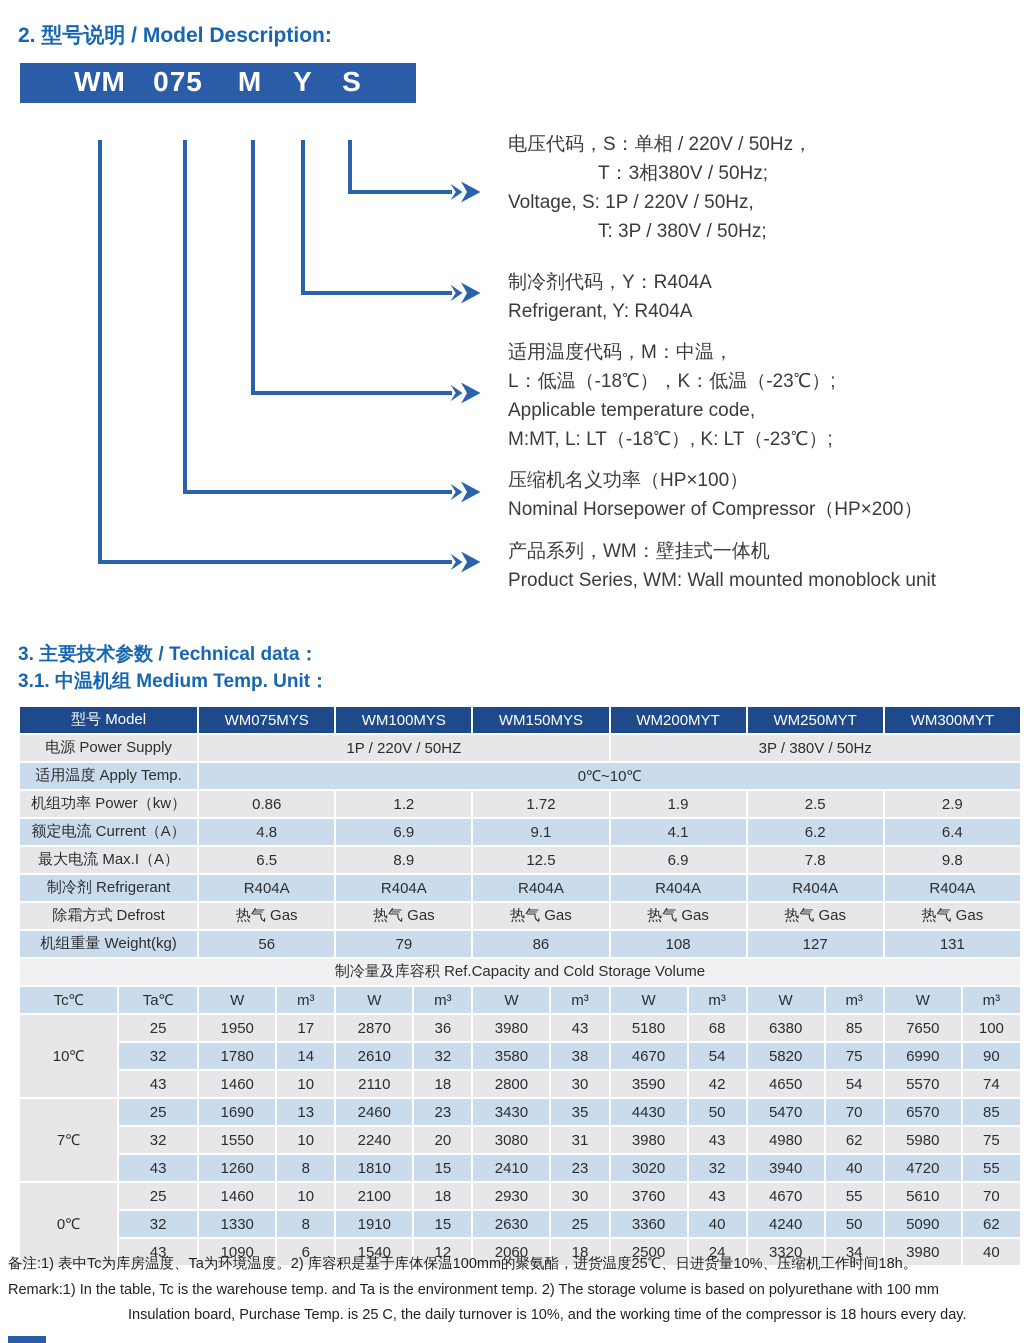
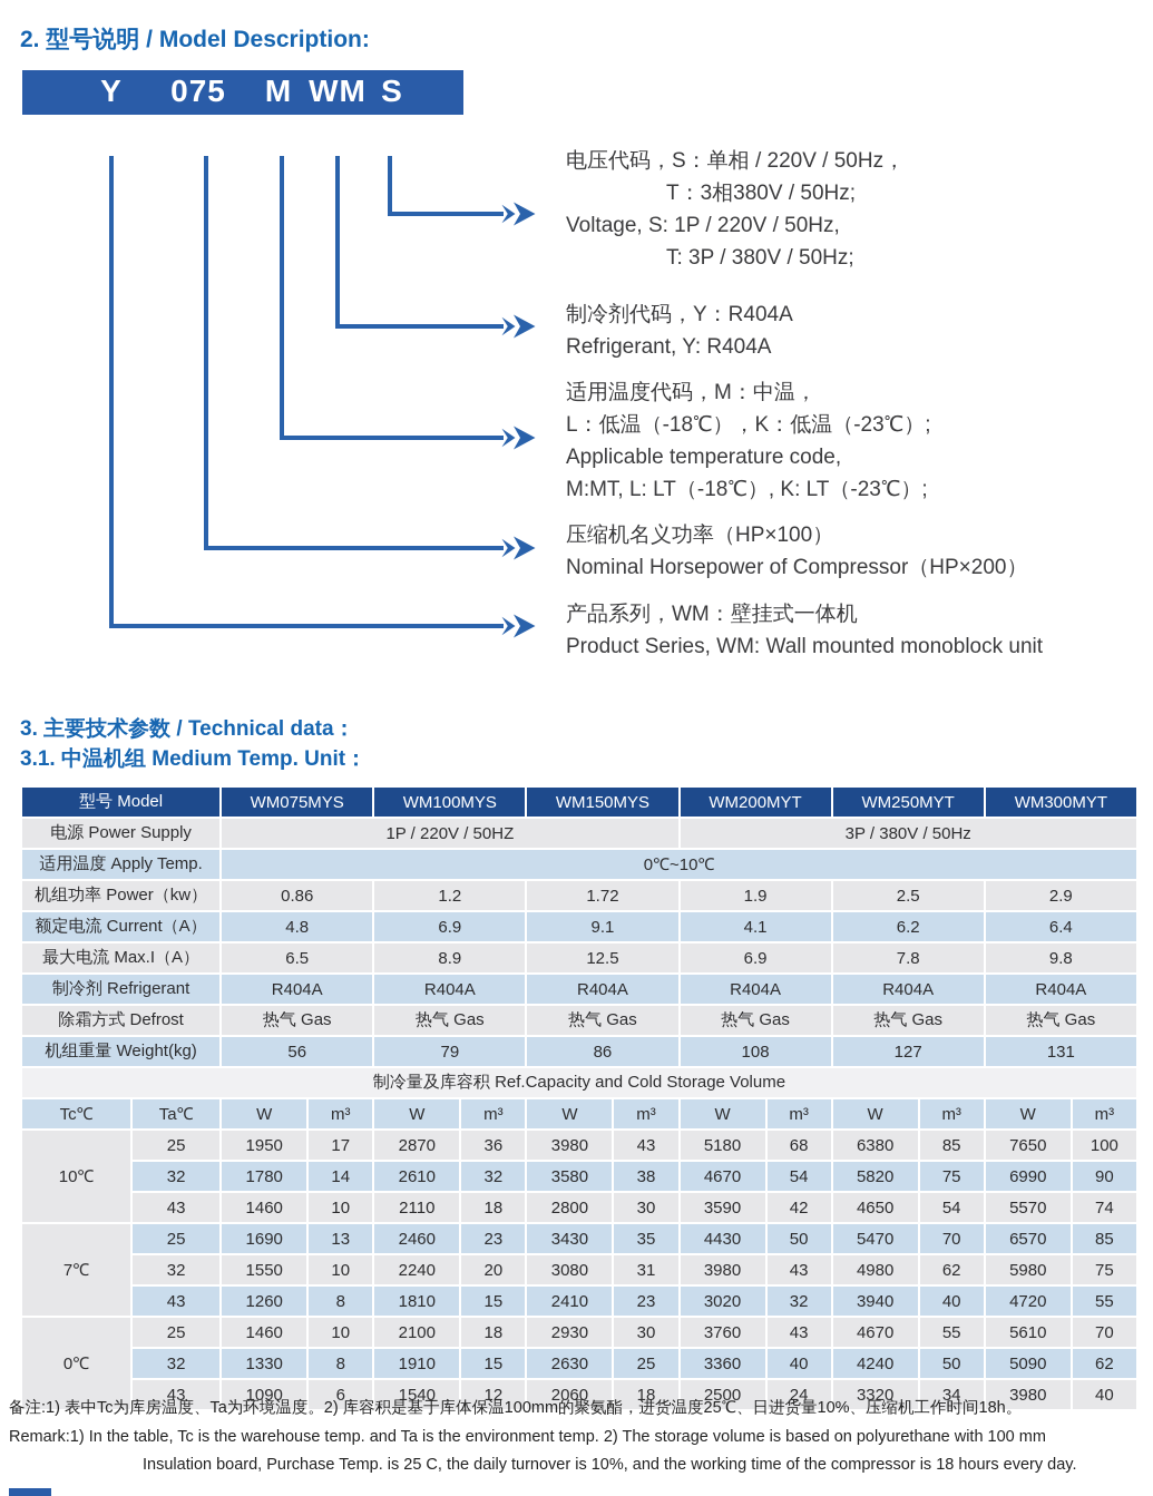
  2. 型号说明 / Model Description:
- WM
+ Y
  075
  M
- Y
+ WM
  S
  电压代码，S：单相 / 220V / 50Hz，
  T：3相380V / 50Hz;
  Voltage, S: 1P / 220V / 50Hz,
  T: 3P / 380V / 50Hz;
  制冷剂代码，Y：R404A
  Refrigerant, Y: R404A
  适用温度代码，M：中温，
  L：低温（-18℃），K：低温（-23℃）;
  Applicable temperature code,
  M:MT, L: LT（-18℃）, K: LT（-23℃）;
  压缩机名义功率（HP×100）
  Nominal Horsepower of Compressor（HP×200）
  产品系列，WM：壁挂式一体机
  Product Series, WM: Wall mounted monoblock unit
  3. 主要技术参数 / Technical data：
  3.1. 中温机组 Medium Temp. Unit：
  型号 Model	WM075MYS	WM100MYS	WM150MYS	WM200MYT	WM250MYT	WM300MYT
  电源 Power Supply	1P / 220V / 50HZ	3P / 380V / 50Hz
  适用温度 Apply Temp.	0℃~10℃
  机组功率 Power（kw）	0.86	1.2	1.72	1.9	2.5	2.9
  额定电流 Current（A）	4.8	6.9	9.1	4.1	6.2	6.4
  最大电流 Max.I（A）	6.5	8.9	12.5	6.9	7.8	9.8
  制冷剂 Refrigerant	R404A	R404A	R404A	R404A	R404A	R404A
  除霜方式 Defrost	热气 Gas	热气 Gas	热气 Gas	热气 Gas	热气 Gas	热气 Gas
  机组重量 Weight(kg)	56	79	86	108	127	131
  制冷量及库容积 Ref.Capacity and Cold Storage Volume
  Tc℃	Ta℃	W	m³	W	m³	W	m³	W	m³	W	m³	W	m³
  10℃	25	1950	17	2870	36	3980	43	5180	68	6380	85	7650	100
  32	1780	14	2610	32	3580	38	4670	54	5820	75	6990	90
  43	1460	10	2110	18	2800	30	3590	42	4650	54	5570	74
  7℃	25	1690	13	2460	23	3430	35	4430	50	5470	70	6570	85
  32	1550	10	2240	20	3080	31	3980	43	4980	62	5980	75
  43	1260	8	1810	15	2410	23	3020	32	3940	40	4720	55
  0℃	25	1460	10	2100	18	2930	30	3760	43	4670	55	5610	70
  32	1330	8	1910	15	2630	25	3360	40	4240	50	5090	62
  43	1090	6	1540	12	2060	18	2500	24	3320	34	3980	40
  备注:1) 表中Tc为库房温度、Ta为环境温度。2) 库容积是基于库体保温100mm的聚氨酯，进货温度25℃、日进货量10%、压缩机工作时间18h。
  Remark:1) In the table, Tc is the warehouse temp. and Ta is the environment temp. 2) The storage volume is based on polyurethane with 100 mm
  Insulation board, Purchase Temp. is 25 C, the daily turnover is 10%, and the working time of the compressor is 18 hours every day.
